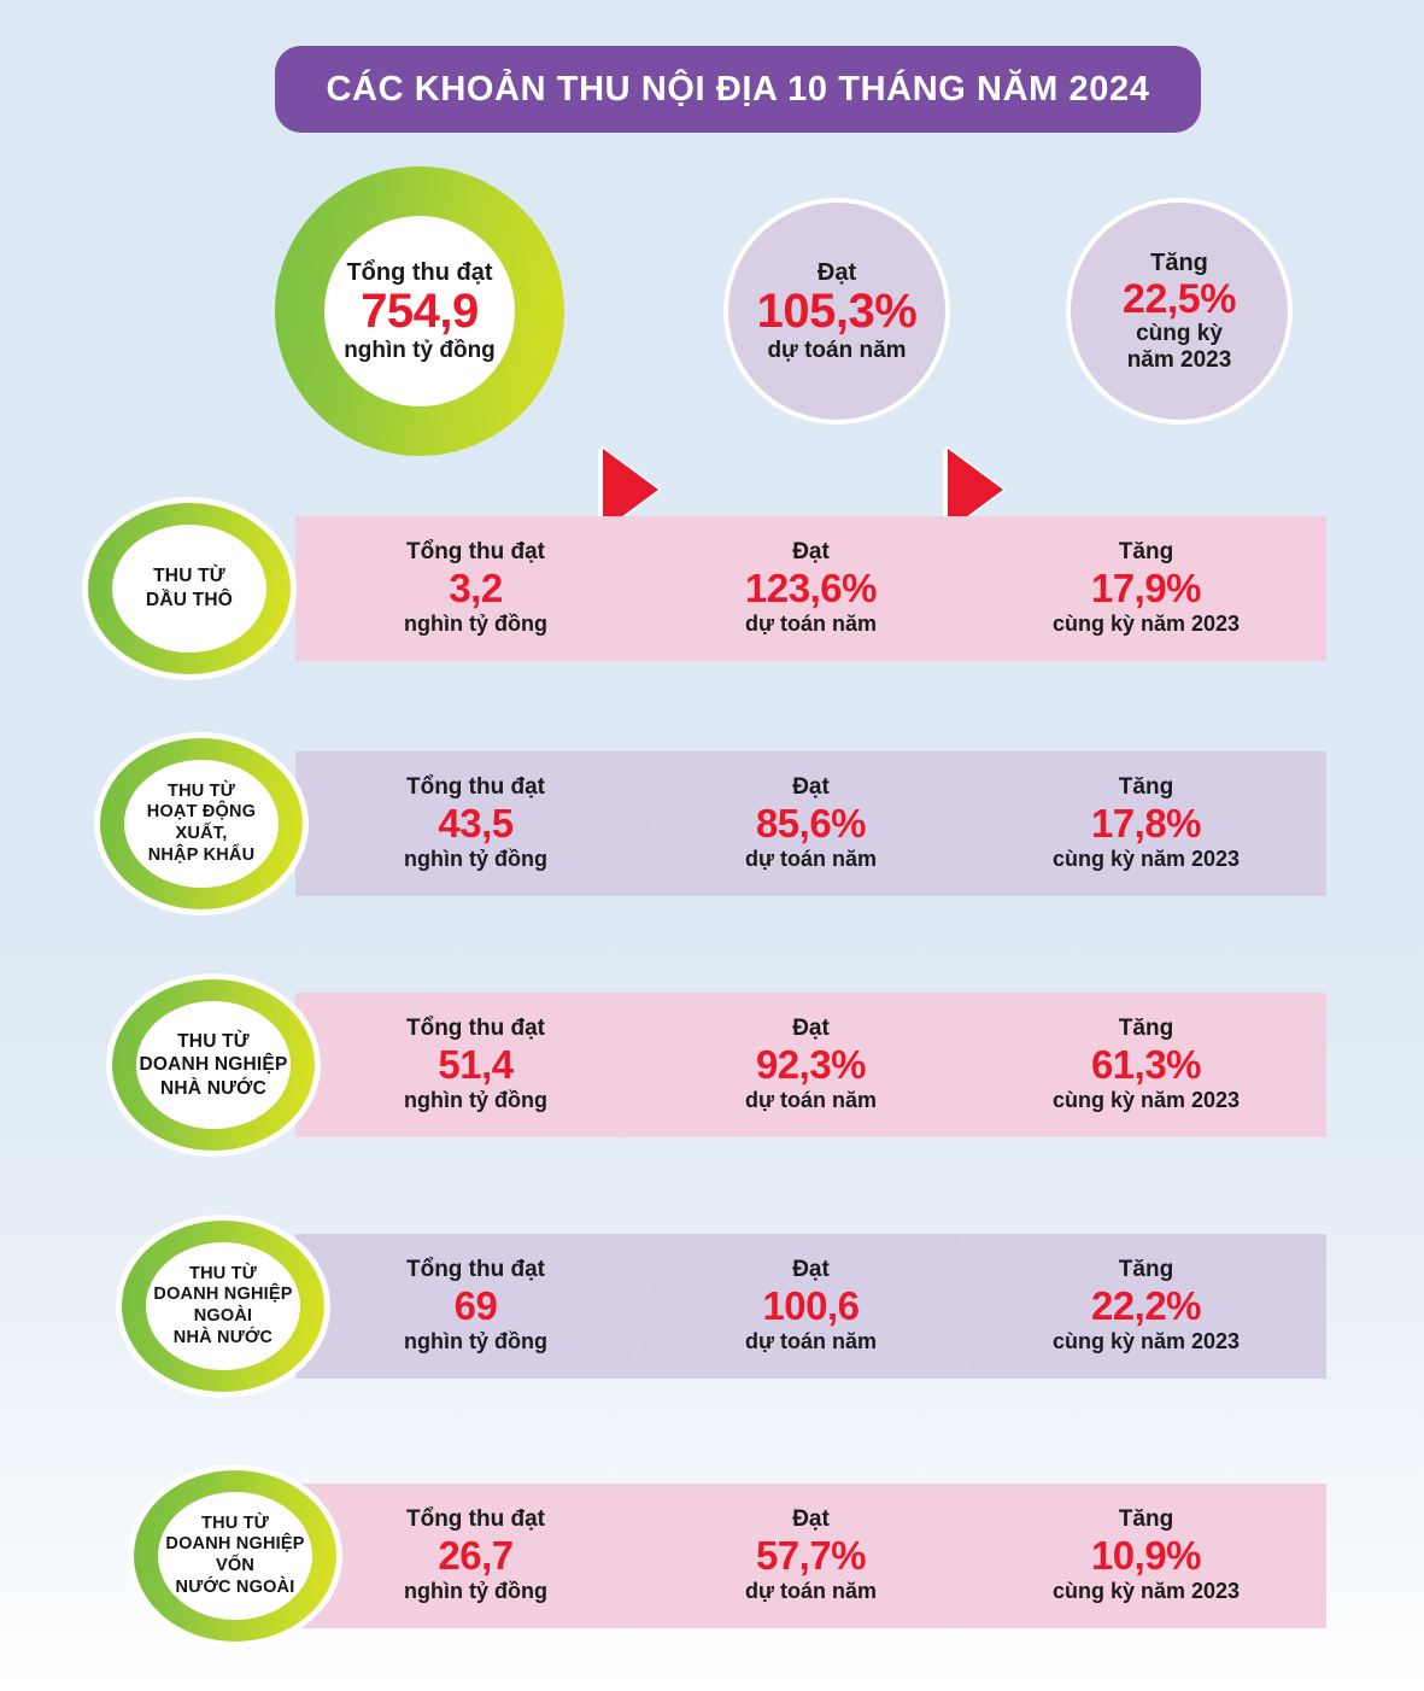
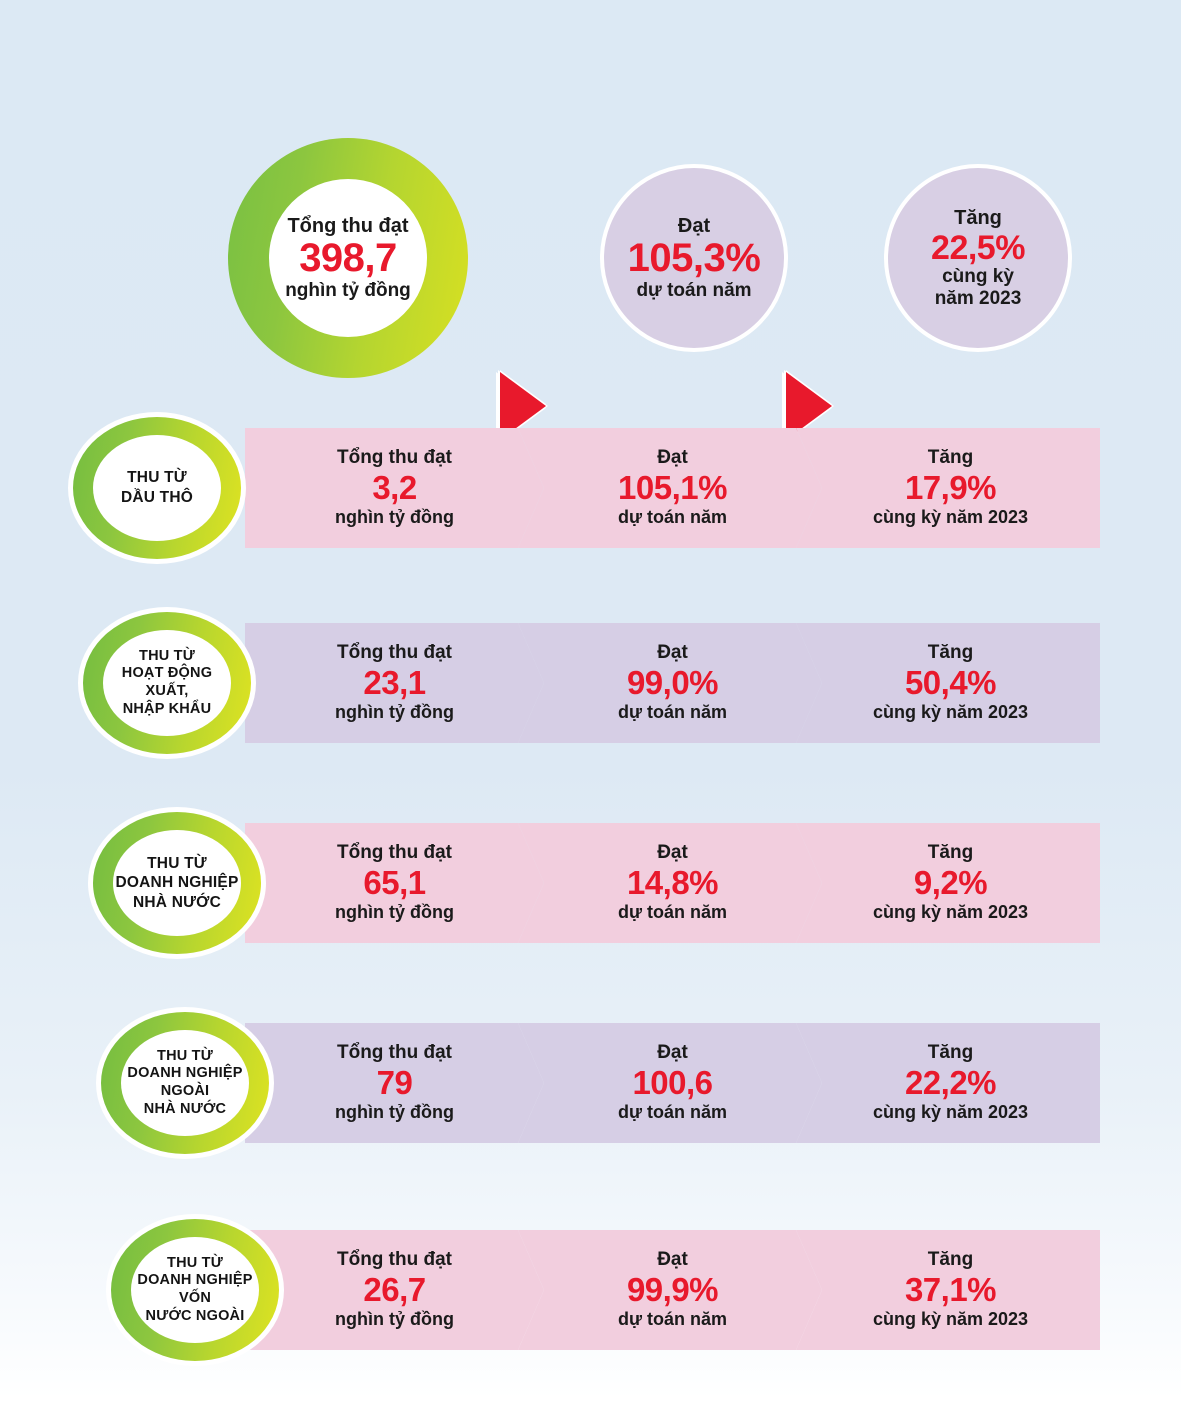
- CÁC KHOẢN THU NỘI ĐỊA 10 THÁNG NĂM 2024
  Tổng thu đạt
- 754,9
+ 398,7
  nghìn tỷ đồng
  Đạt
  105,3%
  dự toán năm
  Tăng
  22,5%
  cùng kỳ
  năm 2023
  Tổng thu đạt
  3,2
  nghìn tỷ đồng
  Đạt
- 123,6%
+ 105,1%
  dự toán năm
  Tăng
  17,9%
  cùng kỳ năm 2023
  THU TỪ
  DẦU THÔ
  Tổng thu đạt
- 43,5
+ 23,1
  nghìn tỷ đồng
  Đạt
- 85,6%
+ 99,0%
  dự toán năm
  Tăng
- 17,8%
+ 50,4%
  cùng kỳ năm 2023
  THU TỪ
  HOẠT ĐỘNG
  XUẤT,
  NHẬP KHẨU
  Tổng thu đạt
- 51,4
+ 65,1
  nghìn tỷ đồng
  Đạt
- 92,3%
+ 14,8%
  dự toán năm
  Tăng
- 61,3%
+ 9,2%
  cùng kỳ năm 2023
  THU TỪ
  DOANH NGHIỆP
  NHÀ NƯỚC
  Tổng thu đạt
- 69
+ 79
  nghìn tỷ đồng
  Đạt
  100,6
  dự toán năm
  Tăng
  22,2%
  cùng kỳ năm 2023
  THU TỪ
  DOANH NGHIỆP
  NGOÀI
  NHÀ NƯỚC
  Tổng thu đạt
  26,7
  nghìn tỷ đồng
  Đạt
- 57,7%
+ 99,9%
  dự toán năm
  Tăng
- 10,9%
+ 37,1%
  cùng kỳ năm 2023
  THU TỪ
  DOANH NGHIỆP
  VỐN
  NƯỚC NGOÀI
